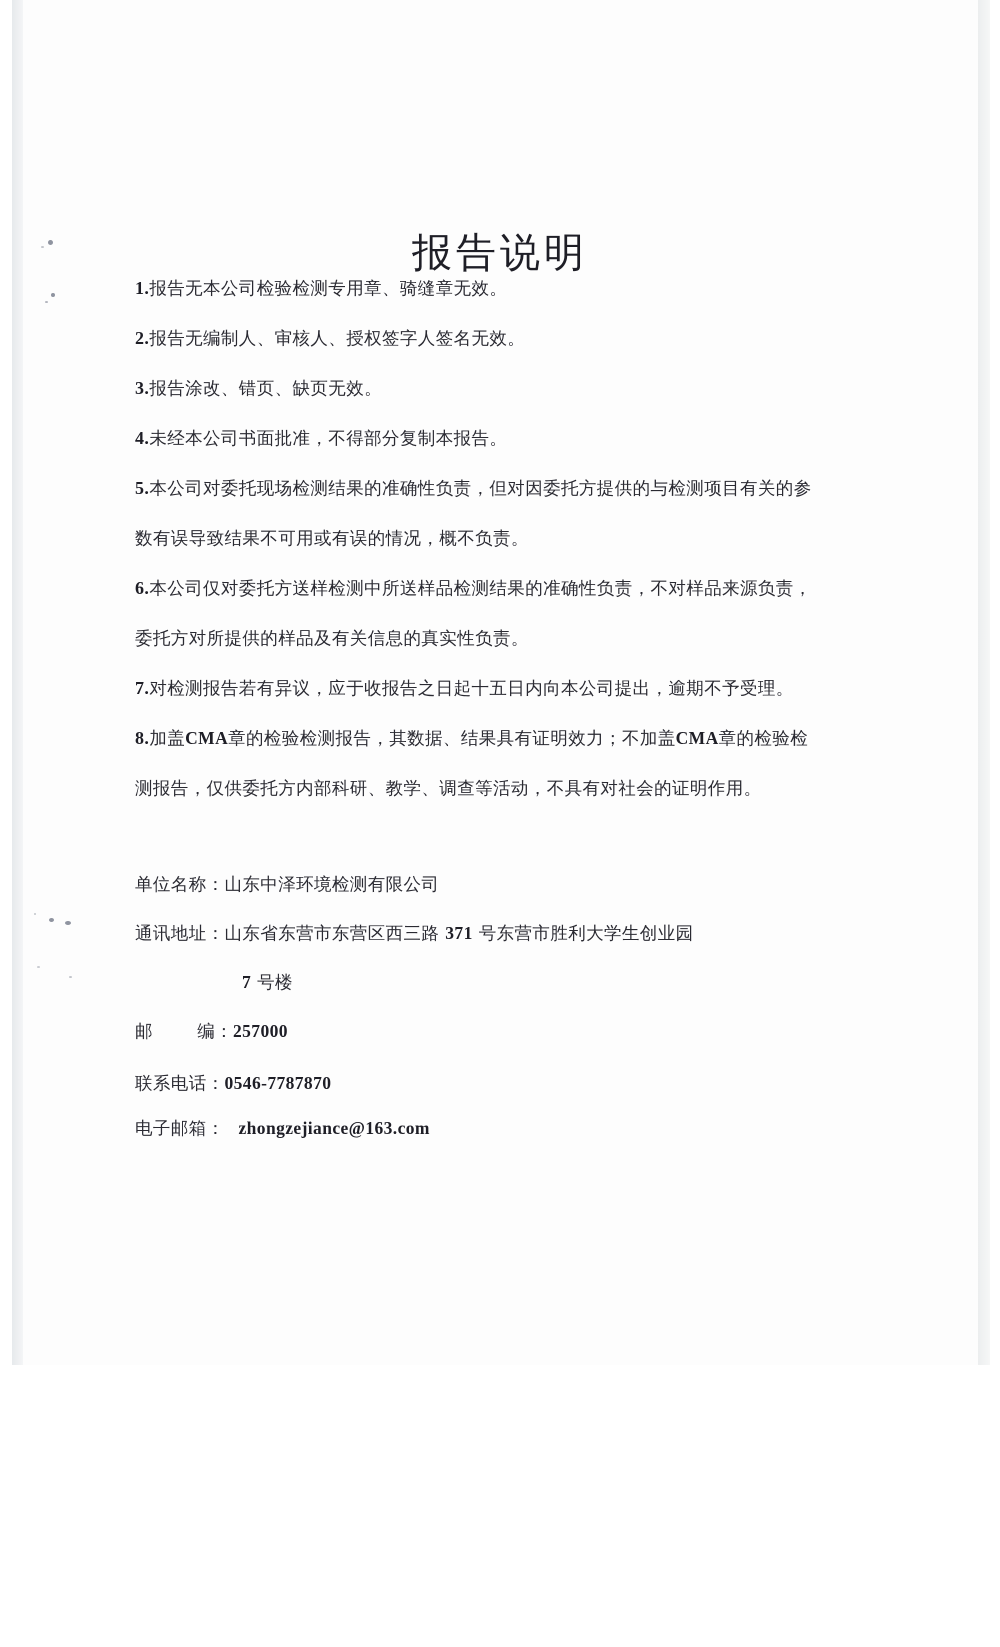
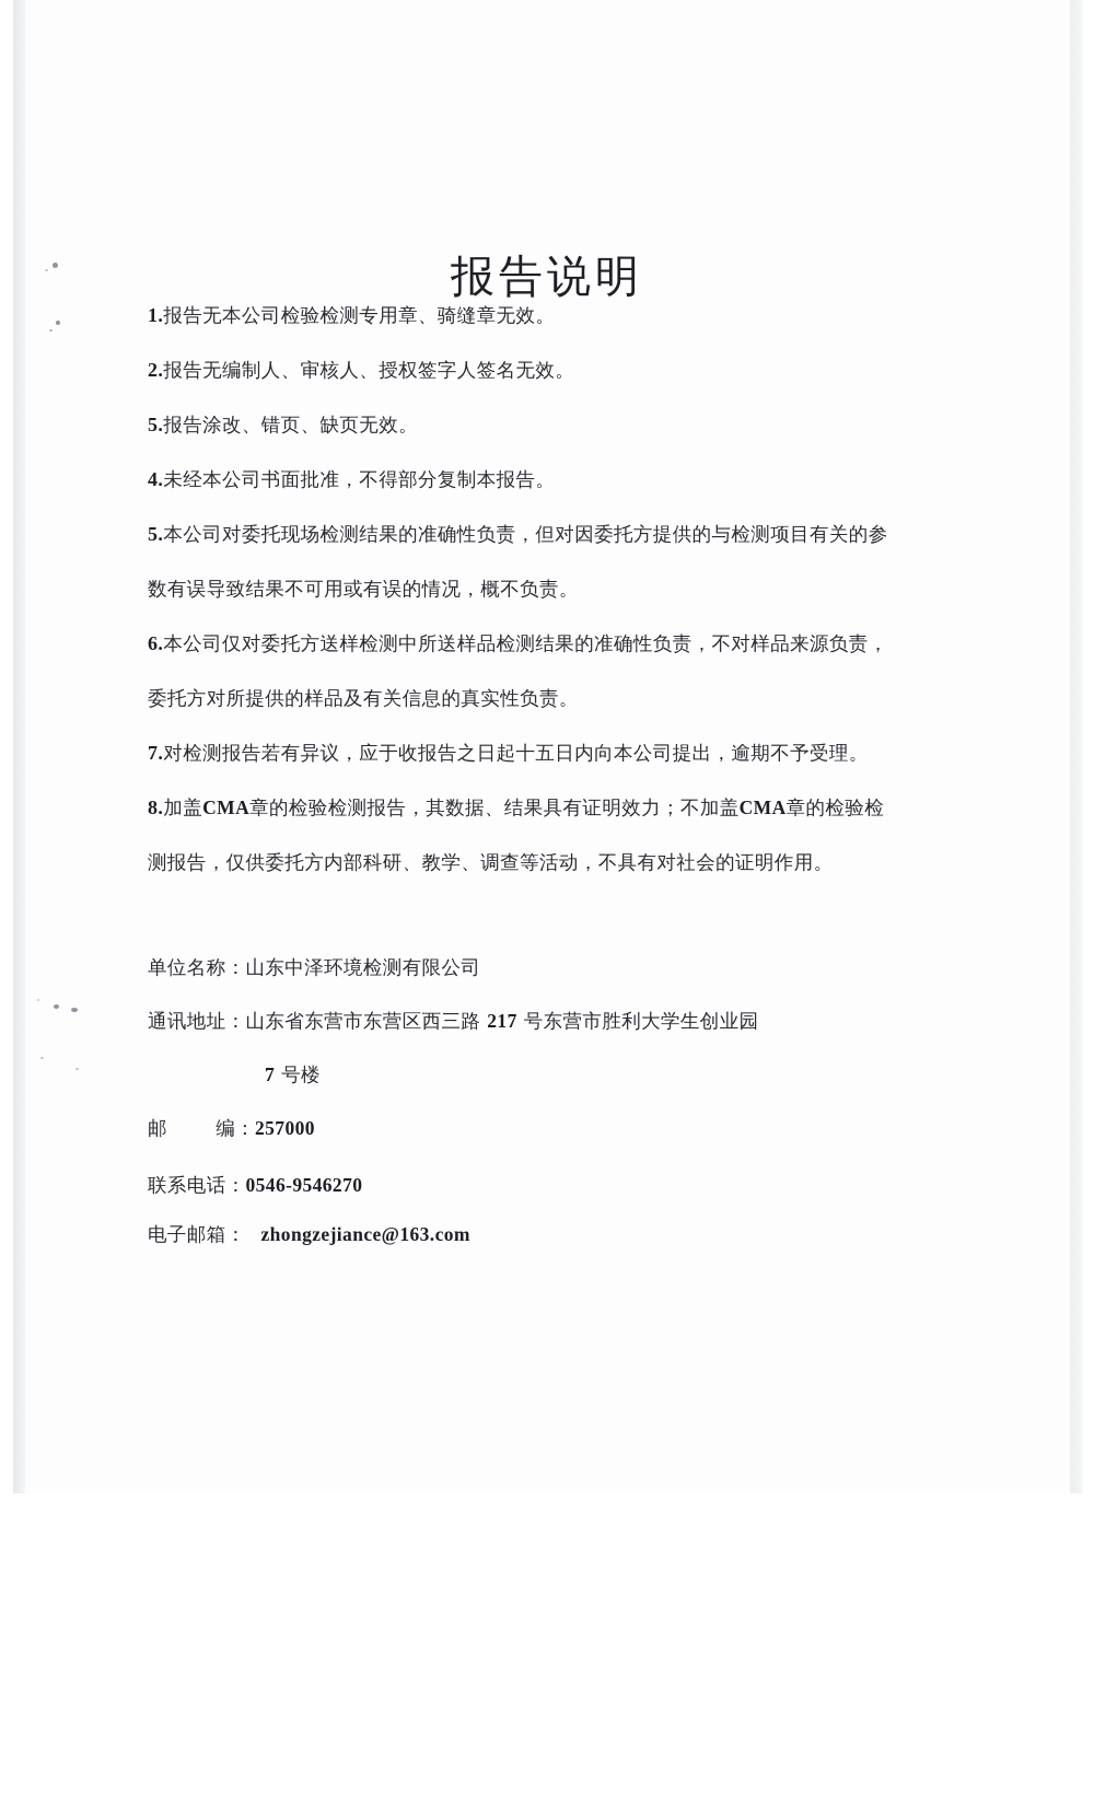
  报告说明
  1.报告无本公司检验检测专用章、骑缝章无效。
  2.报告无编制人、审核人、授权签字人签名无效。
- 3.报告涂改、错页、缺页无效。
+ 5.报告涂改、错页、缺页无效。
  4.未经本公司书面批准，不得部分复制本报告。
  5.本公司对委托现场检测结果的准确性负责，但对因委托方提供的与检测项目有关的参
  数有误导致结果不可用或有误的情况，概不负责。
  6.本公司仅对委托方送样检测中所送样品检测结果的准确性负责，不对样品来源负责，
  委托方对所提供的样品及有关信息的真实性负责。
  7.对检测报告若有异议，应于收报告之日起十五日内向本公司提出，逾期不予受理。
  8.加盖CMA章的检验检测报告，其数据、结果具有证明效力；不加盖CMA章的检验检
  测报告，仅供委托方内部科研、教学、调查等活动，不具有对社会的证明作用。
  单位名称：山东中泽环境检测有限公司
- 通讯地址：山东省东营市东营区西三路 371 号东营市胜利大学生创业园
+ 通讯地址：山东省东营市东营区西三路 217 号东营市胜利大学生创业园
  7 号楼
  邮
  编：
  257000
- 联系电话：0546-7787870
+ 联系电话：0546-9546270
  电子邮箱： zhongzejiance@163.com
